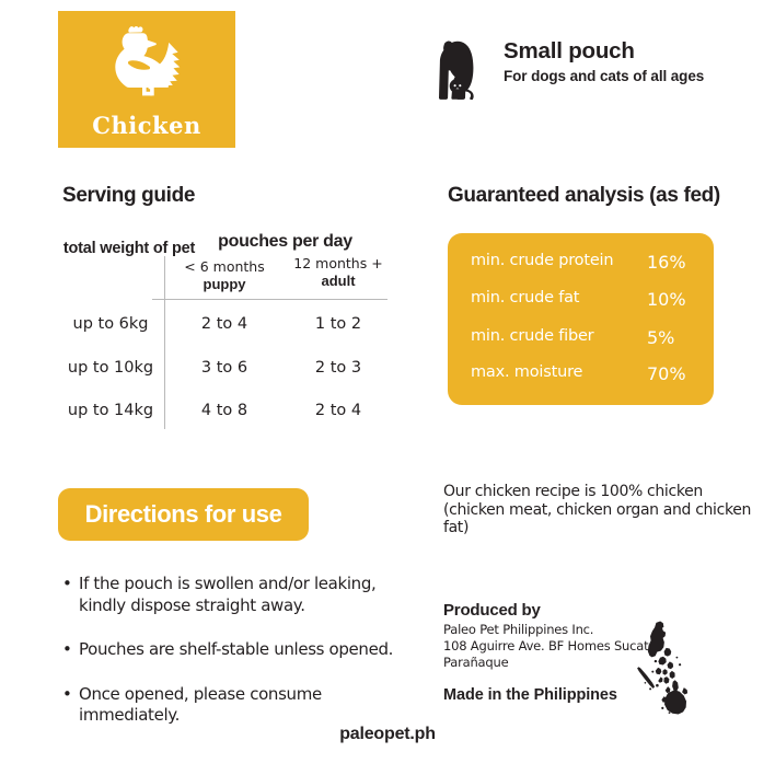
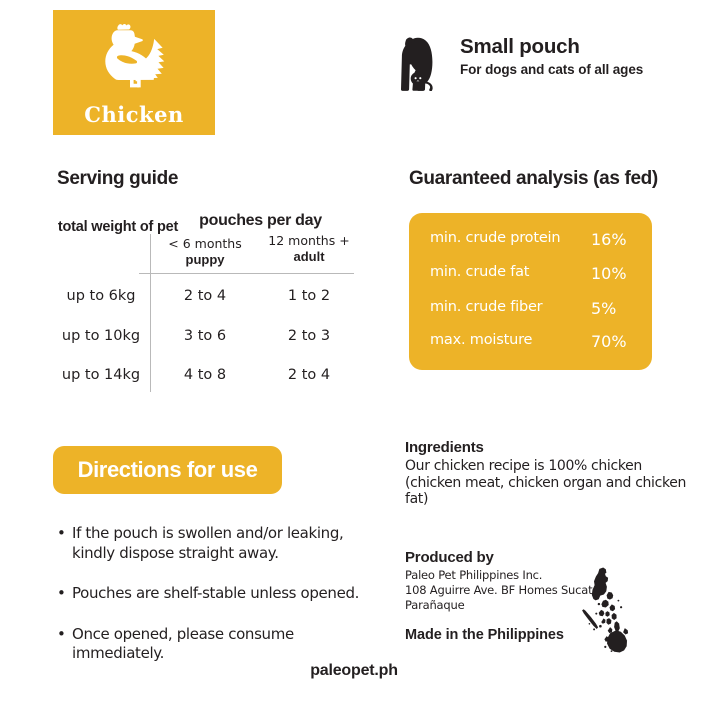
  Chicken
  Small pouch
  For dogs and cats of all ages
  Serving guide
  total weight of pet
  pouches per day
  < 6 months
  puppy
  12 months +
  adult
  up to 6kg
  2 to 4
  1 to 2
  up to 10kg
  3 to 6
  2 to 3
  up to 14kg
  4 to 8
  2 to 4
  Guaranteed analysis (as fed)
  min. crude protein
  16%
  min. crude fat
  10%
  min. crude fiber
  5%
  max. moisture
  70%
  Directions for use
  •
  If the pouch is swollen and/or leaking, kindly dispose straight away.
  •
  Pouches are shelf-stable unless opened.
  •
  Once opened, please consume immediately.
+ Ingredients
  Our chicken recipe is 100% chicken (chicken meat, chicken organ and chicken fat)
  Produced by
  Paleo Pet Philippines Inc.
  108 Aguirre Ave. BF Homes Sucat
  Parañaque
  Made in the Philippines
  paleopet.ph
